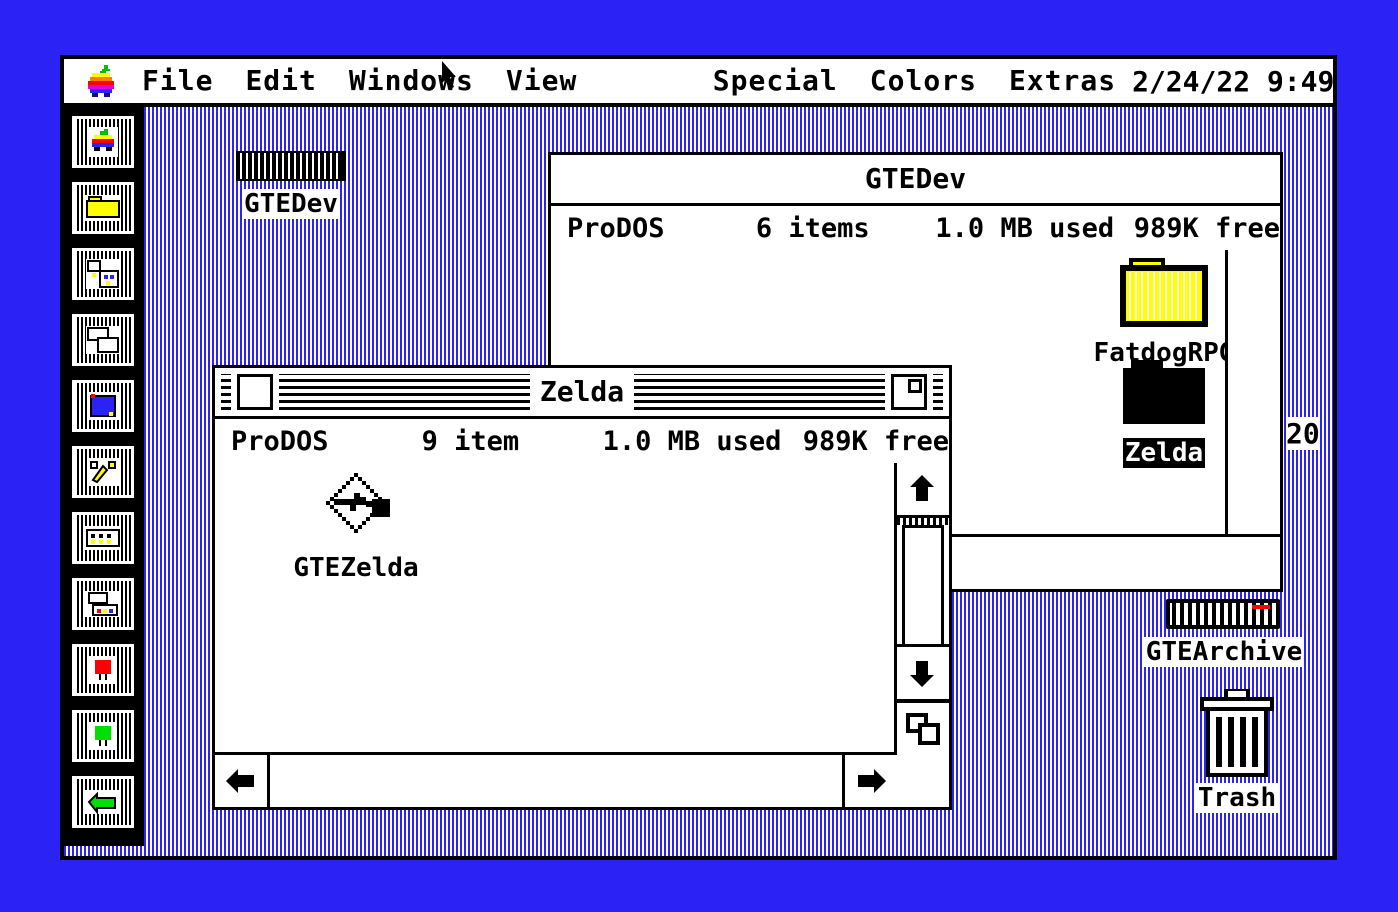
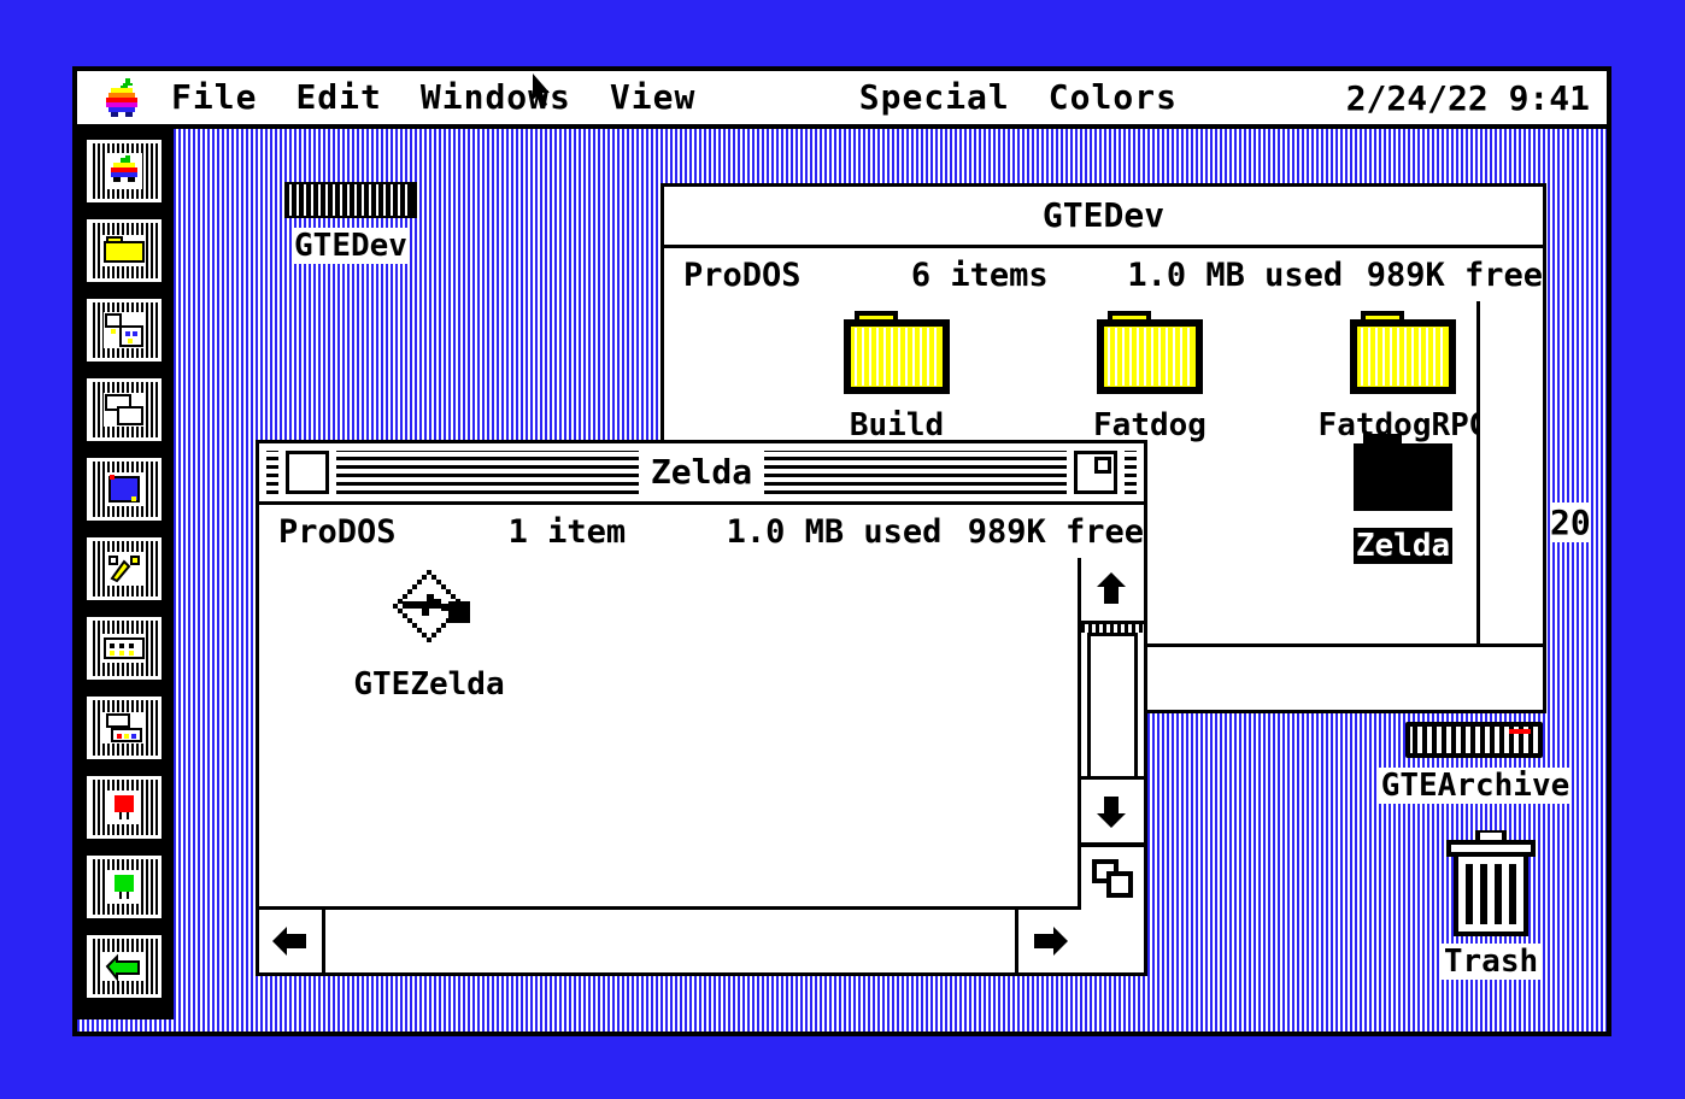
  File
  Edit
  Windos
  View
  Special
  Colors
- Extras
- 2/24/22 9:49
+ 2/24/22 9:41
  GTEDev
  GTEArchive
  Trash
  GTEDev
  ProDOS
  6 items
  1.0 MB used
  989K free
+ Build
+ Fatdog
  FatdogRP
  Zelda
  20
  Zelda
  ProDOS
- 9 item
+ 1 item
  1.0 MB used
  989K free
  GTEZelda
